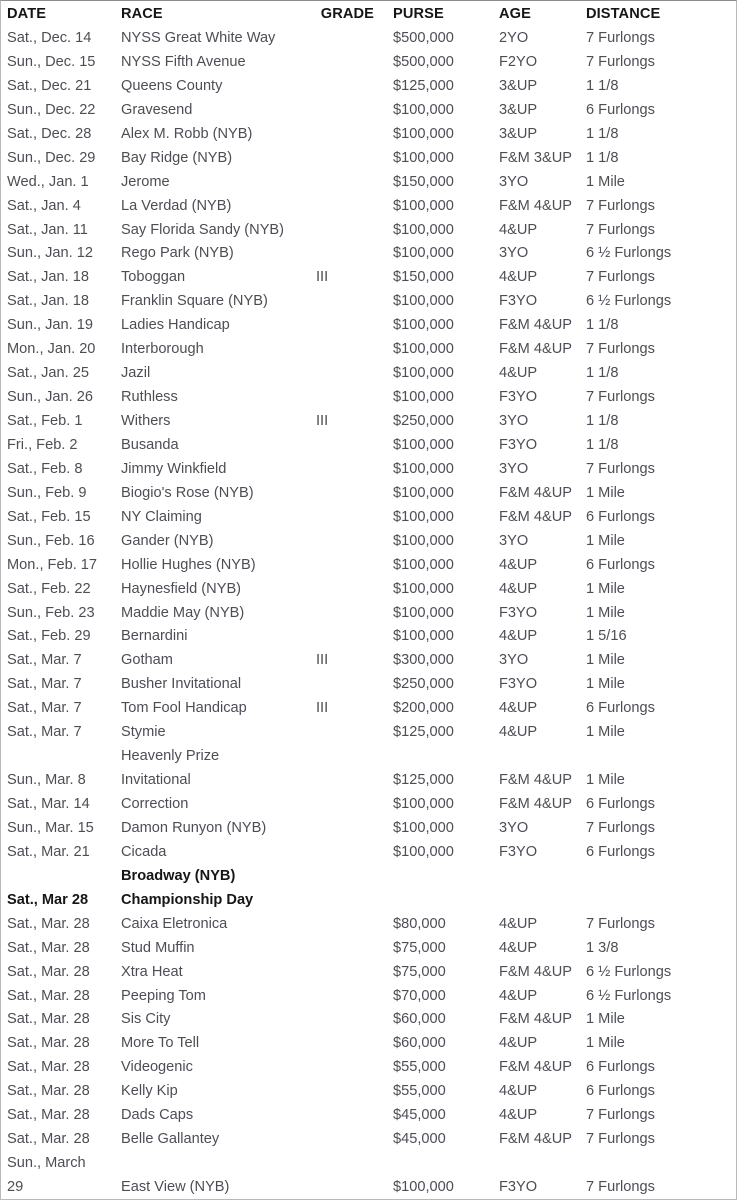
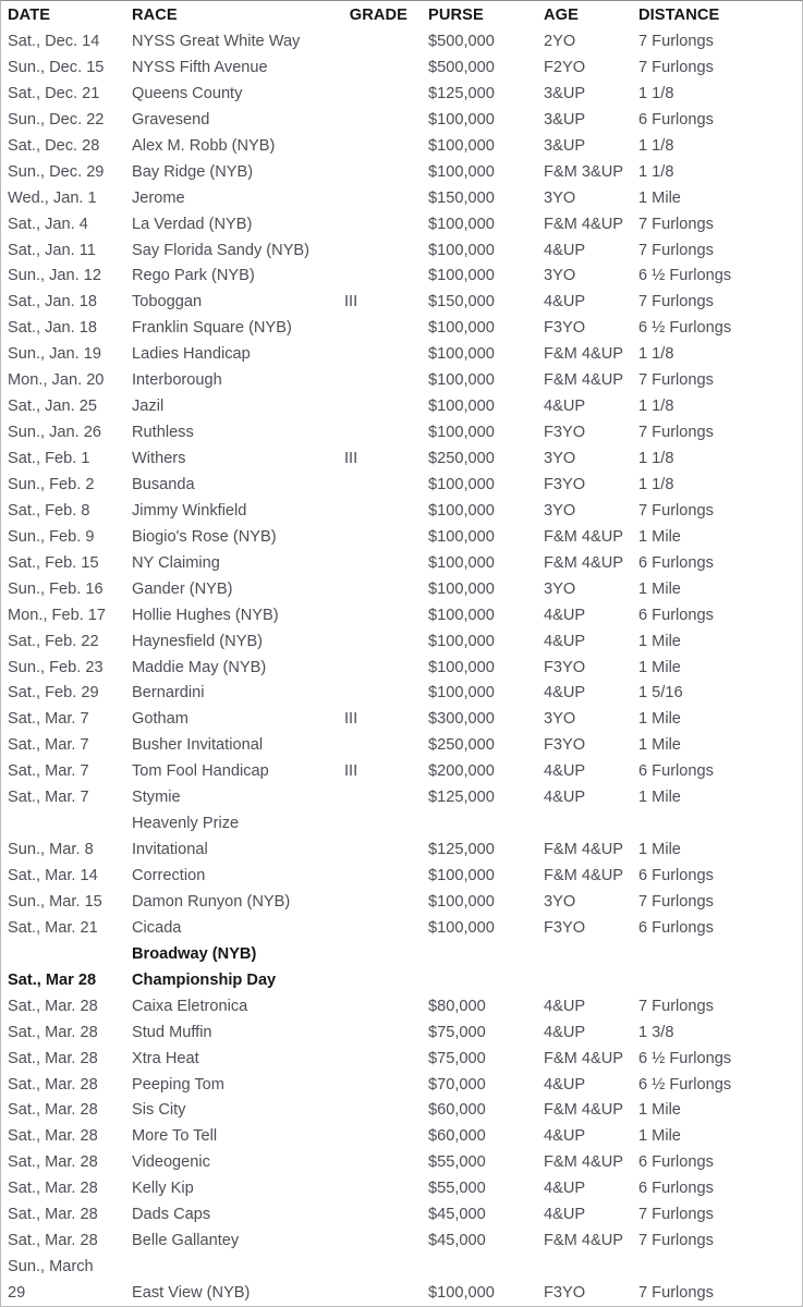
  DATE
  RACE
  GRADE
  PURSE
  AGE
  DISTANCE
  Sat., Dec. 14
  NYSS Great White Way
  $500,000
  2YO
  7 Furlongs
  Sun., Dec. 15
  NYSS Fifth Avenue
  $500,000
  F2YO
  7 Furlongs
  Sat., Dec. 21
  Queens County
  $125,000
  3&UP
  1 1/8
  Sun., Dec. 22
  Gravesend
  $100,000
  3&UP
  6 Furlongs
  Sat., Dec. 28
  Alex M. Robb (NYB)
  $100,000
  3&UP
  1 1/8
  Sun., Dec. 29
  Bay Ridge (NYB)
  $100,000
  F&M 3&UP
  1 1/8
  Wed., Jan. 1
  Jerome
  $150,000
  3YO
  1 Mile
  Sat., Jan. 4
  La Verdad (NYB)
  $100,000
  F&M 4&UP
  7 Furlongs
  Sat., Jan. 11
  Say Florida Sandy (NYB)
  $100,000
  4&UP
  7 Furlongs
  Sun., Jan. 12
  Rego Park (NYB)
  $100,000
  3YO
  6 ½ Furlongs
  Sat., Jan. 18
  Toboggan
  III
  $150,000
  4&UP
  7 Furlongs
  Sat., Jan. 18
  Franklin Square (NYB)
  $100,000
  F3YO
  6 ½ Furlongs
  Sun., Jan. 19
  Ladies Handicap
  $100,000
  F&M 4&UP
  1 1/8
  Mon., Jan. 20
  Interborough
  $100,000
  F&M 4&UP
  7 Furlongs
  Sat., Jan. 25
  Jazil
  $100,000
  4&UP
  1 1/8
  Sun., Jan. 26
  Ruthless
  $100,000
  F3YO
  7 Furlongs
  Sat., Feb. 1
  Withers
  III
  $250,000
  3YO
  1 1/8
- Fri., Feb. 2
+ Sun., Feb. 2
  Busanda
  $100,000
  F3YO
  1 1/8
  Sat., Feb. 8
  Jimmy Winkfield
  $100,000
  3YO
  7 Furlongs
  Sun., Feb. 9
  Biogio's Rose (NYB)
  $100,000
  F&M 4&UP
  1 Mile
  Sat., Feb. 15
  NY Claiming
  $100,000
  F&M 4&UP
  6 Furlongs
  Sun., Feb. 16
  Gander (NYB)
  $100,000
  3YO
  1 Mile
  Mon., Feb. 17
  Hollie Hughes (NYB)
  $100,000
  4&UP
  6 Furlongs
  Sat., Feb. 22
  Haynesfield (NYB)
  $100,000
  4&UP
  1 Mile
  Sun., Feb. 23
  Maddie May (NYB)
  $100,000
  F3YO
  1 Mile
  Sat., Feb. 29
  Bernardini
  $100,000
  4&UP
  1 5/16
  Sat., Mar. 7
  Gotham
  III
  $300,000
  3YO
  1 Mile
  Sat., Mar. 7
  Busher Invitational
  $250,000
  F3YO
  1 Mile
  Sat., Mar. 7
  Tom Fool Handicap
  III
  $200,000
  4&UP
  6 Furlongs
  Sat., Mar. 7
  Stymie
  $125,000
  4&UP
  1 Mile
  Heavenly Prize
  Sun., Mar. 8
  Invitational
  $125,000
  F&M 4&UP
  1 Mile
  Sat., Mar. 14
  Correction
  $100,000
  F&M 4&UP
  6 Furlongs
  Sun., Mar. 15
  Damon Runyon (NYB)
  $100,000
  3YO
  7 Furlongs
  Sat., Mar. 21
  Cicada
  $100,000
  F3YO
  6 Furlongs
  Broadway (NYB)
  Sat., Mar 28
  Championship Day
  Sat., Mar. 28
  Caixa Eletronica
  $80,000
  4&UP
  7 Furlongs
  Sat., Mar. 28
  Stud Muffin
  $75,000
  4&UP
  1 3/8
  Sat., Mar. 28
  Xtra Heat
  $75,000
  F&M 4&UP
  6 ½ Furlongs
  Sat., Mar. 28
  Peeping Tom
  $70,000
  4&UP
  6 ½ Furlongs
  Sat., Mar. 28
  Sis City
  $60,000
  F&M 4&UP
  1 Mile
  Sat., Mar. 28
  More To Tell
  $60,000
  4&UP
  1 Mile
  Sat., Mar. 28
  Videogenic
  $55,000
  F&M 4&UP
  6 Furlongs
  Sat., Mar. 28
  Kelly Kip
  $55,000
  4&UP
  6 Furlongs
  Sat., Mar. 28
  Dads Caps
  $45,000
  4&UP
  7 Furlongs
  Sat., Mar. 28
  Belle Gallantey
  $45,000
  F&M 4&UP
  7 Furlongs
  Sun., March
  29
  East View (NYB)
  $100,000
  F3YO
  7 Furlongs
